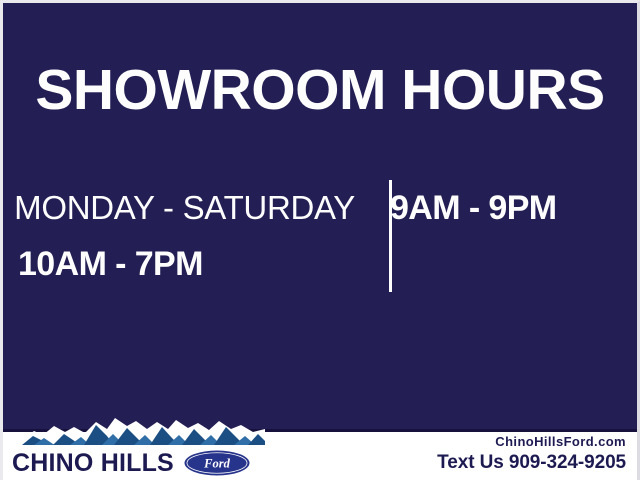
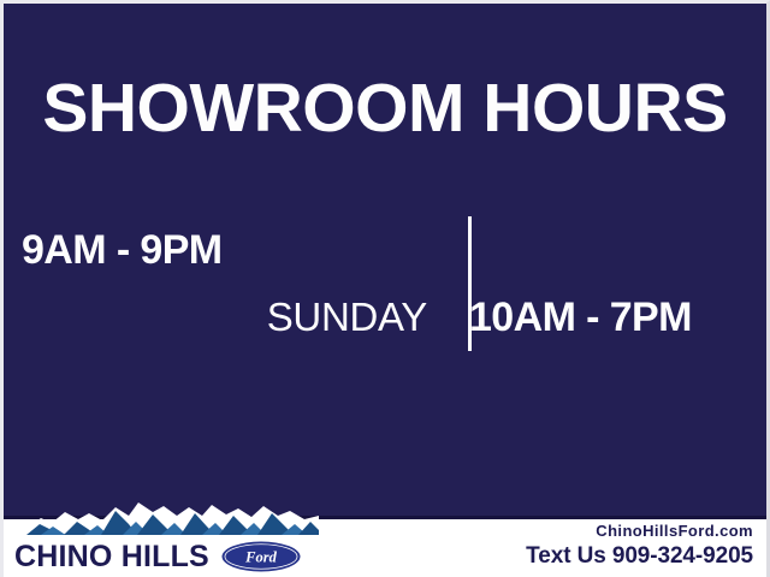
  SHOWROOM HOURS
- MONDAY - SATURDAY
  9AM - 9PM
+ SUNDAY
  10AM - 7PM
  CHINO HILLS
  Ford
  ChinoHillsFord.com
  Text Us 909-324-9205
